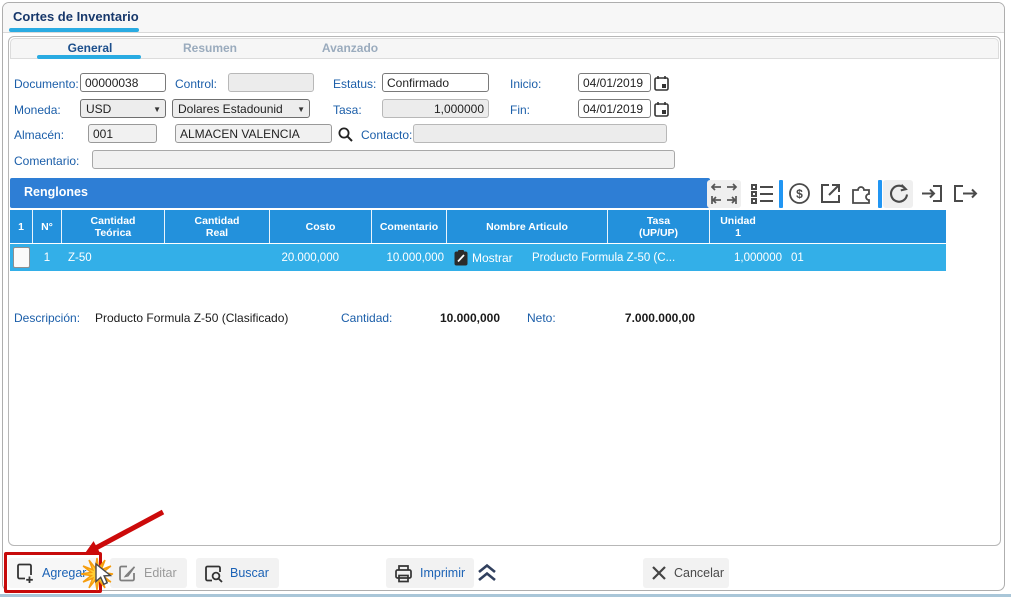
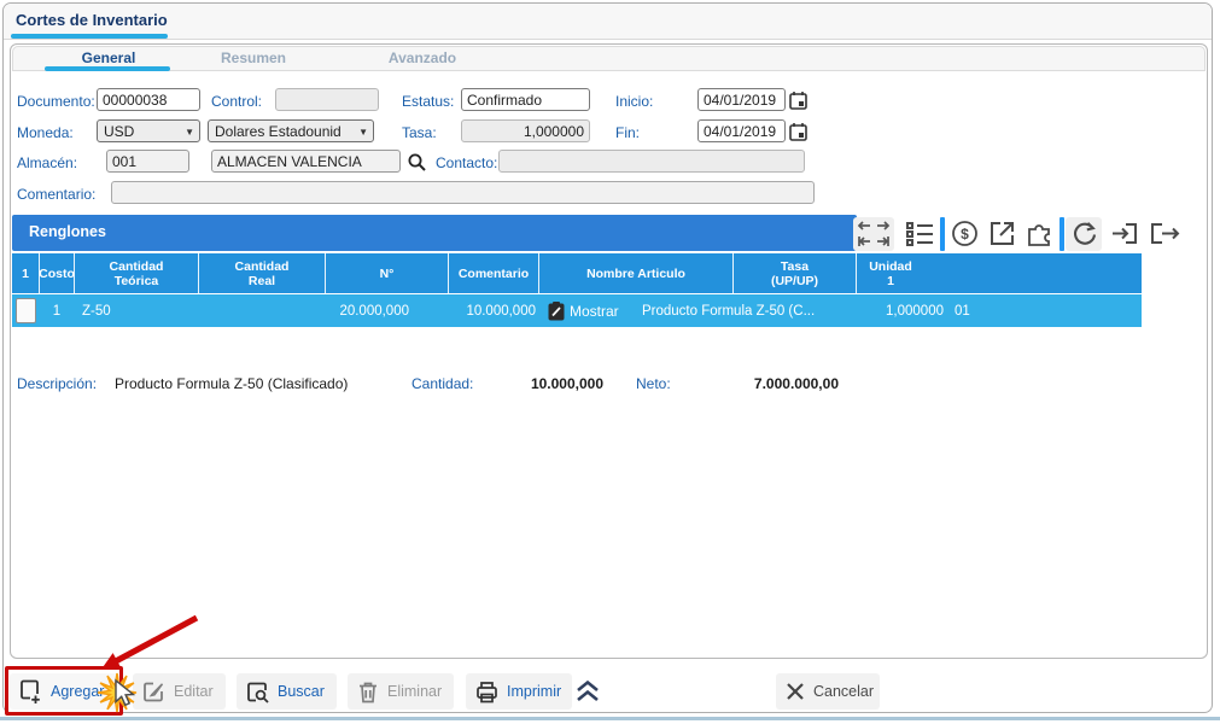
  Cortes de Inventario
  General
  Resumen
  Avanzado
  Documento:
  00000038
  Control:
  Estatus:
  Confirmado
  Inicio:
  04/01/2019
  Moneda:
  USD
  ▼
  Dolares Estadounid
  ▼
  Tasa:
  1,000000
  Fin:
  04/01/2019
  Almacén:
  001
  ALMACEN VALENCIA
  Contacto:
  Comentario:
  Renglones
  $
  1
- N°
+ Costo
  Cantidad
  Teórica
  Cantidad
  Real
- Costo
+ N°
  Comentario
  Nombre Articulo
  Tasa
  (UP/UP)
  Unidad
  1
  1
  Z-50
  20.000,000
  10.000,000
  Mostrar
  Producto Formula Z-50 (C...
  1,000000
  01
  Descripción:
  Producto Formula Z-50 (Clasificado)
  Cantidad:
  10.000,000
  Neto:
  7.000.000,00
  Agrega
  Editar
  Buscar
+ Eliminar
  Imprimir
  Cancelar
